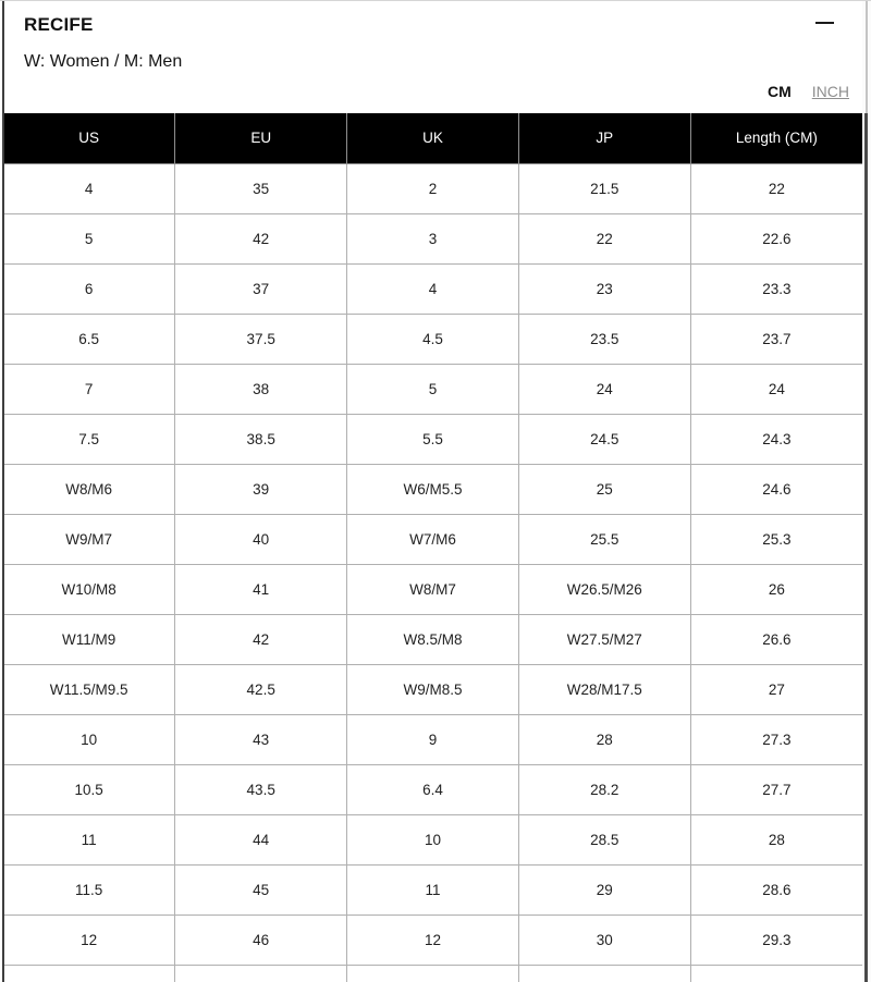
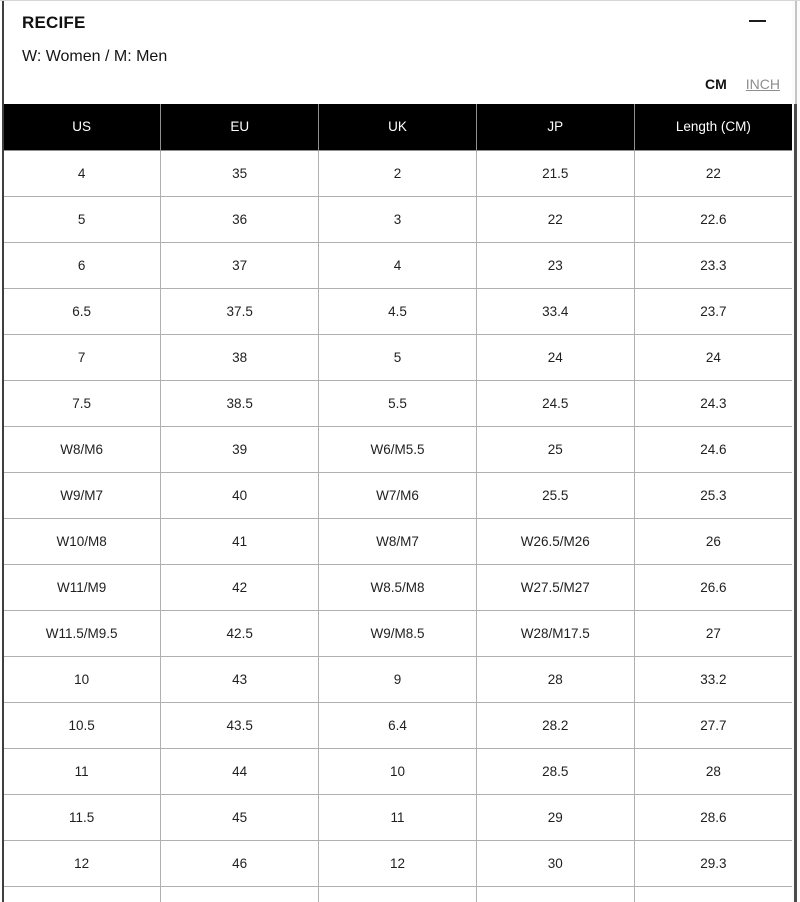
  RECIFE
  W: Women / M: Men
  CM
  INCH
  US	EU	UK	JP	Length (CM)
  4	35	2	21.5	22
- 5	42	3	22	22.6
+ 5	36	3	22	22.6
  6	37	4	23	23.3
- 6.5	37.5	4.5	23.5	23.7
+ 6.5	37.5	4.5	33.4	23.7
  7	38	5	24	24
  7.5	38.5	5.5	24.5	24.3
  W8/M6	39	W6/M5.5	25	24.6
  W9/M7	40	W7/M6	25.5	25.3
  W10/M8	41	W8/M7	W26.5/M26	26
  W11/M9	42	W8.5/M8	W27.5/M27	26.6
  W11.5/M9.5	42.5	W9/M8.5	W28/M17.5	27
- 10	43	9	28	27.3
+ 10	43	9	28	33.2
  10.5	43.5	6.4	28.2	27.7
  11	44	10	28.5	28
  11.5	45	11	29	28.6
  12	46	12	30	29.3
